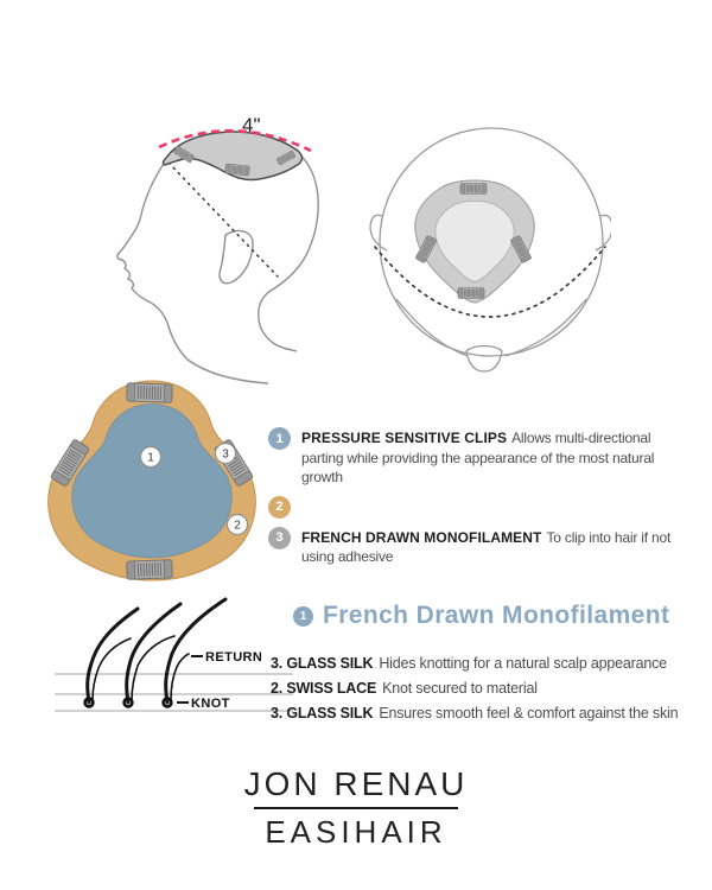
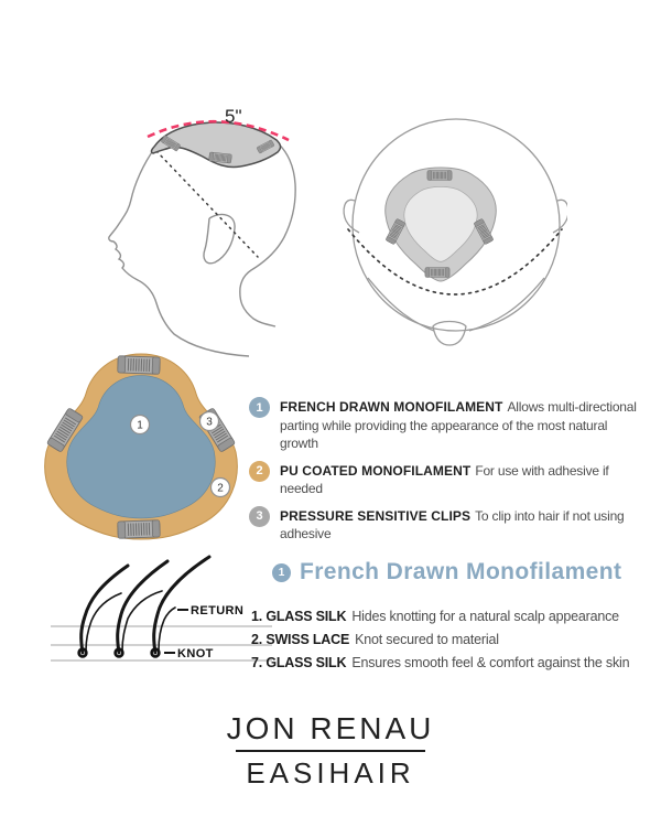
- 4"
+ 5"
  1
  3
  2
  1
- PRESSURE SENSITIVE CLIPS Allows multi-directional parting while providing the appearance of the most natural growth
+ FRENCH DRAWN MONOFILAMENT Allows multi-directional parting while providing the appearance of the most natural growth
  2
+ PU COATED MONOFILAMENT For use with adhesive if needed
  3
- FRENCH DRAWN MONOFILAMENT To clip into hair if not using adhesive
+ PRESSURE SENSITIVE CLIPS To clip into hair if not using adhesive
  RETURN
  KNOT
  1
  French Drawn Monofilament
- 3. GLASS SILK Hides knotting for a natural scalp appearance
+ 1. GLASS SILK Hides knotting for a natural scalp appearance
  2. SWISS LACE Knot secured to material
- 3. GLASS SILK Ensures smooth feel & comfort against the skin
+ 7. GLASS SILK Ensures smooth feel & comfort against the skin
  JON RENAU
  EASIHAIR
